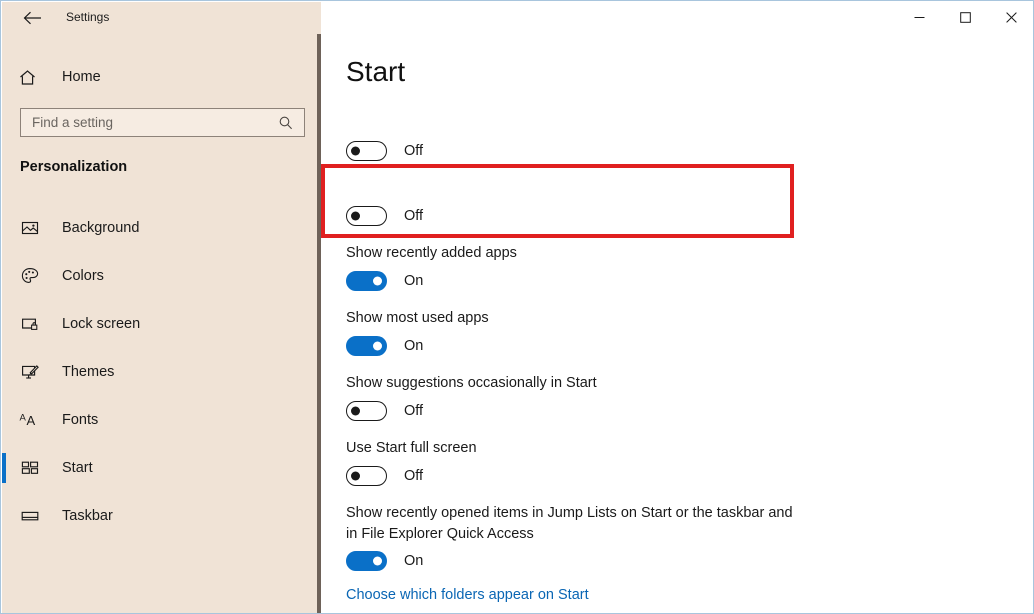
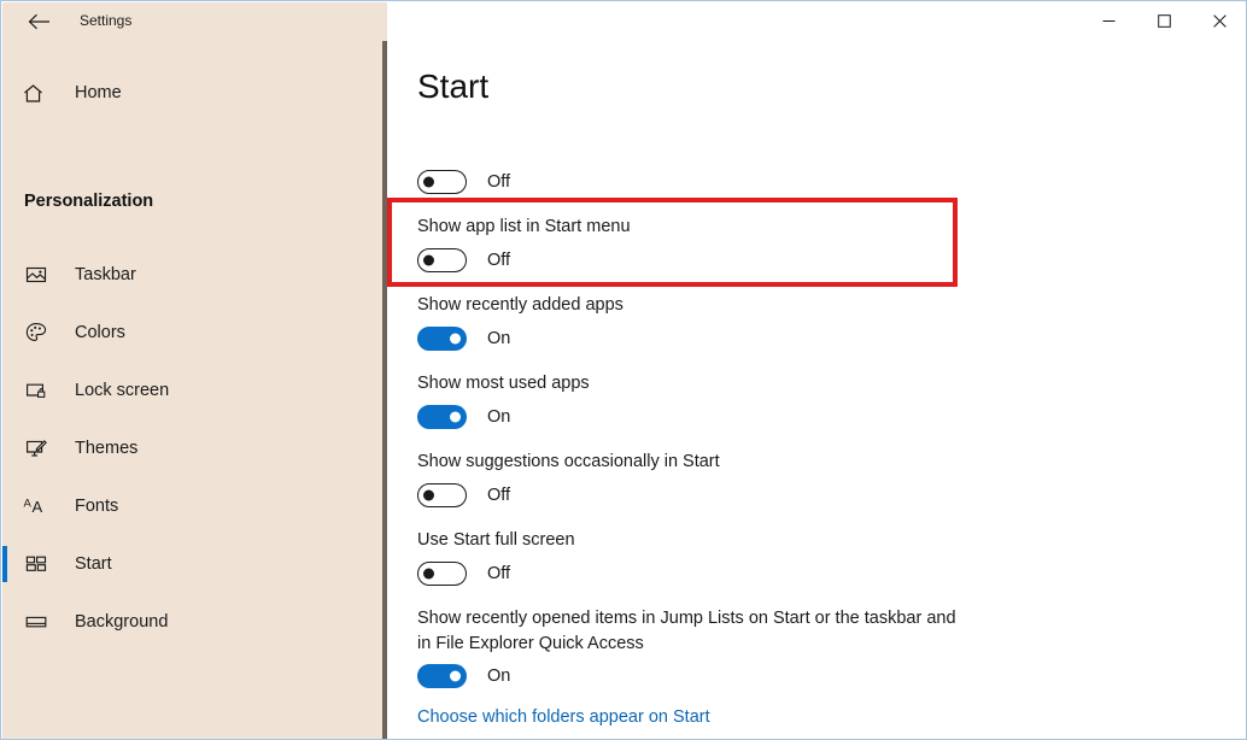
  Home
- Find a setting
  Personalization
- Background
+ Taskbar
  Colors
  Lock screen
  Themes
  A
  A
  Fonts
  Start
- Taskbar
+ Background
  Start
  Off
+ Show app list in Start menu
  Off
  Show recently added apps
  On
  Show most used apps
  On
  Show suggestions occasionally in Start
  Off
  Use Start full screen
  Off
  Show recently opened items in Jump Lists on Start or the taskbar and in File Explorer Quick Access
  On
  Choose which folders appear on Start
  Settings
